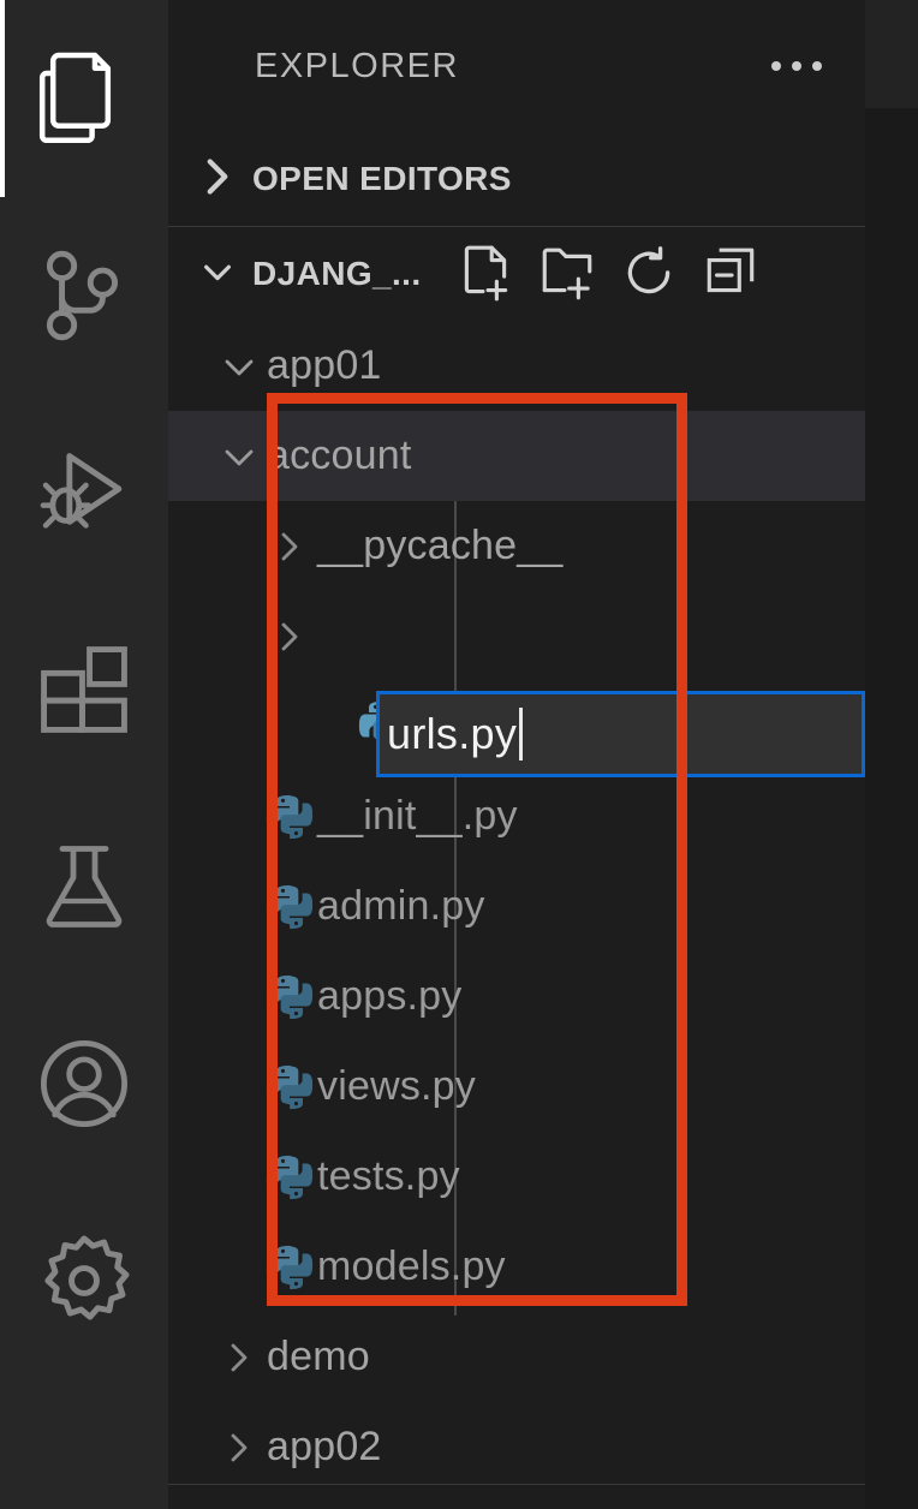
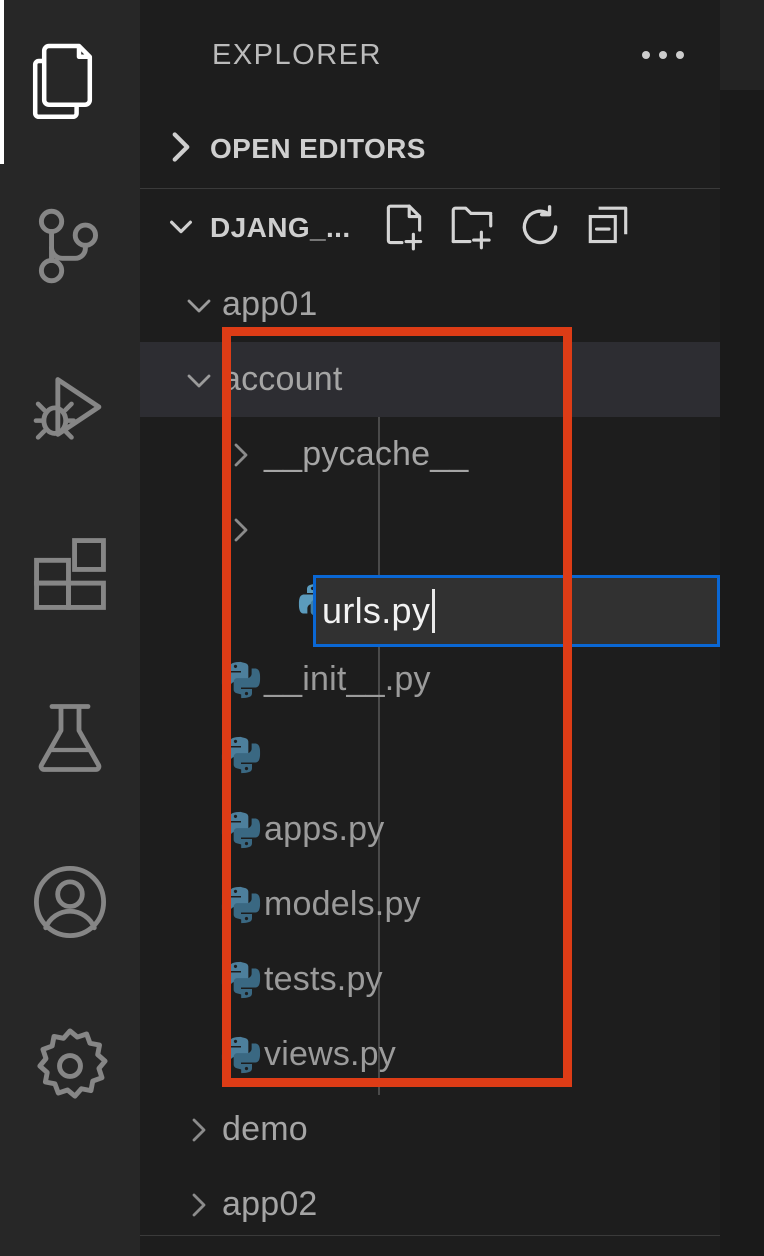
  EXPLORER
  OPEN EDITORS
  DJANG_...
  app01
  account
  __pycache__
  urls.py
  __init__.py
- admin.py
  apps.py
- views.py
+ models.py
  tests.py
- models.py
+ views.py
  demo
  app02
